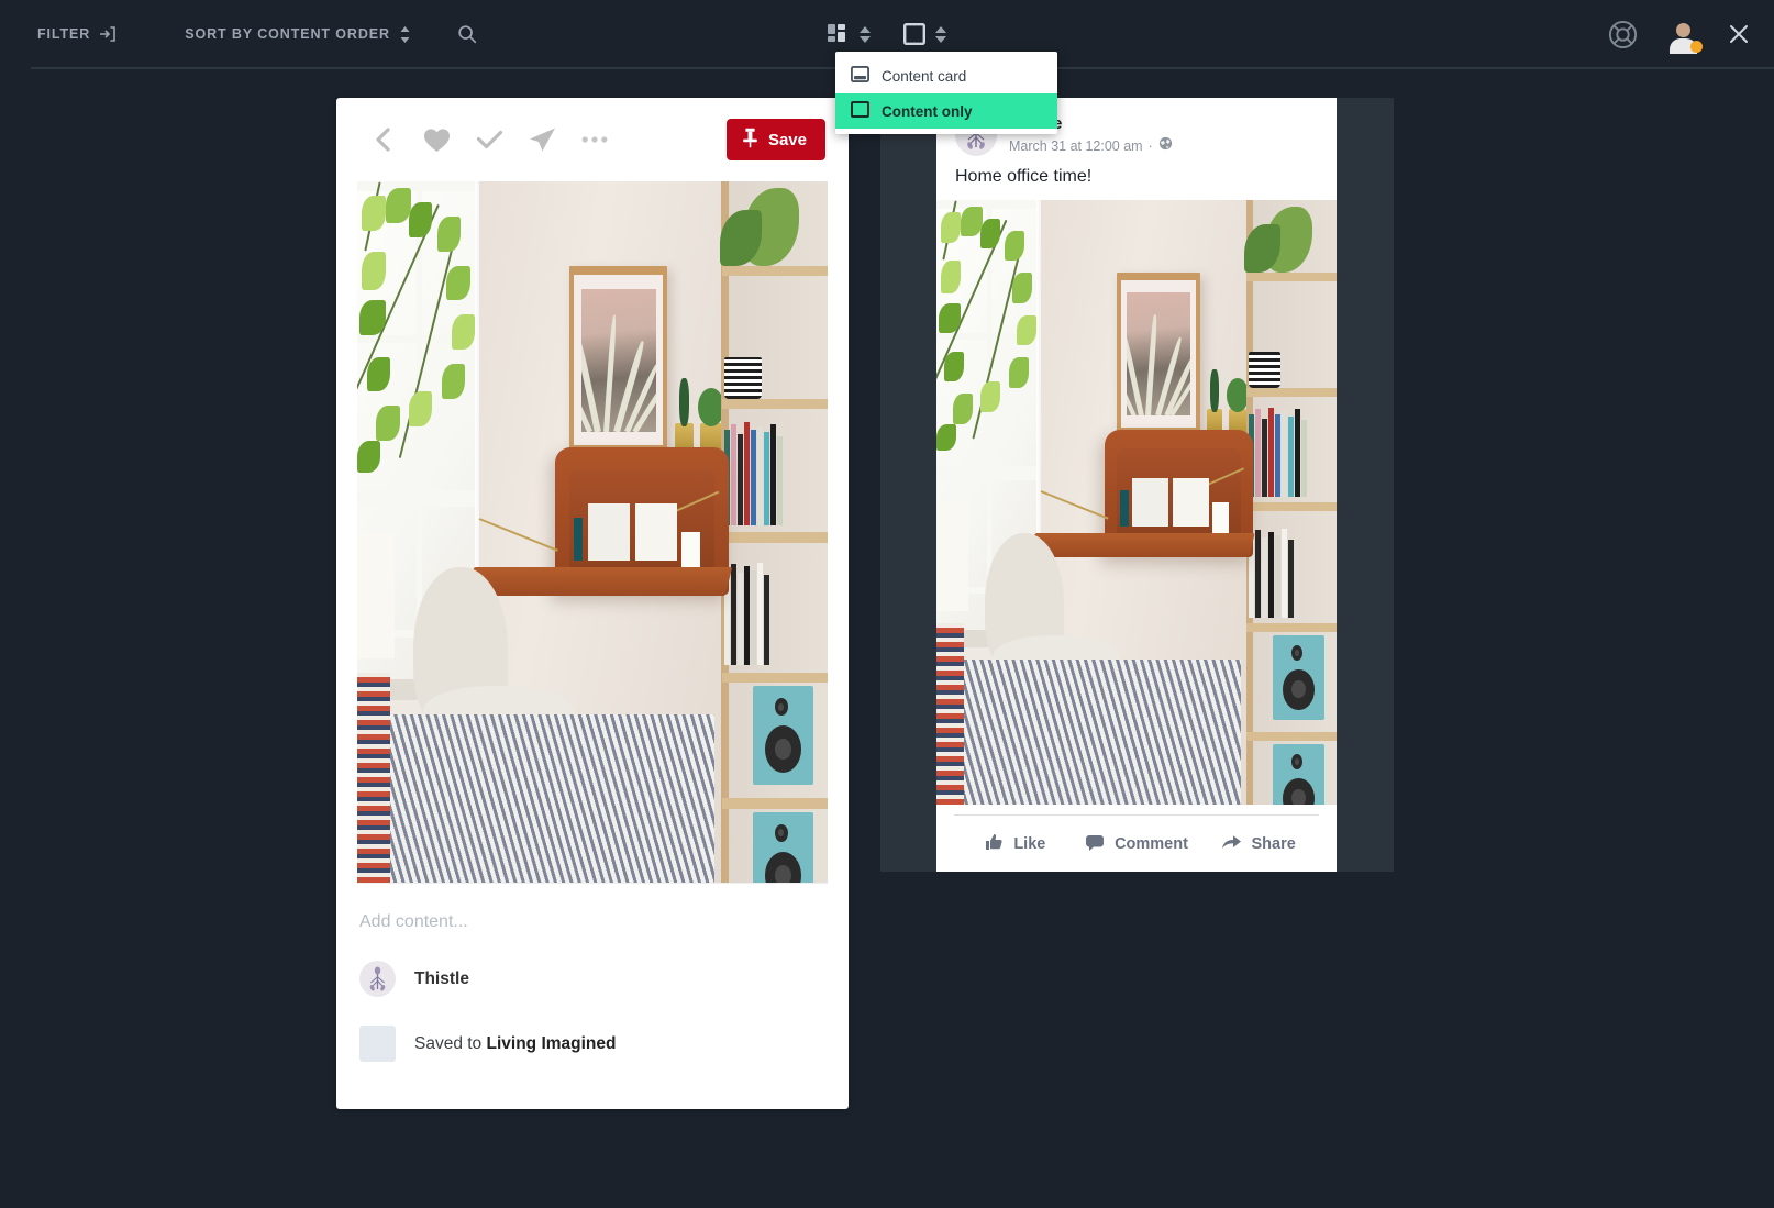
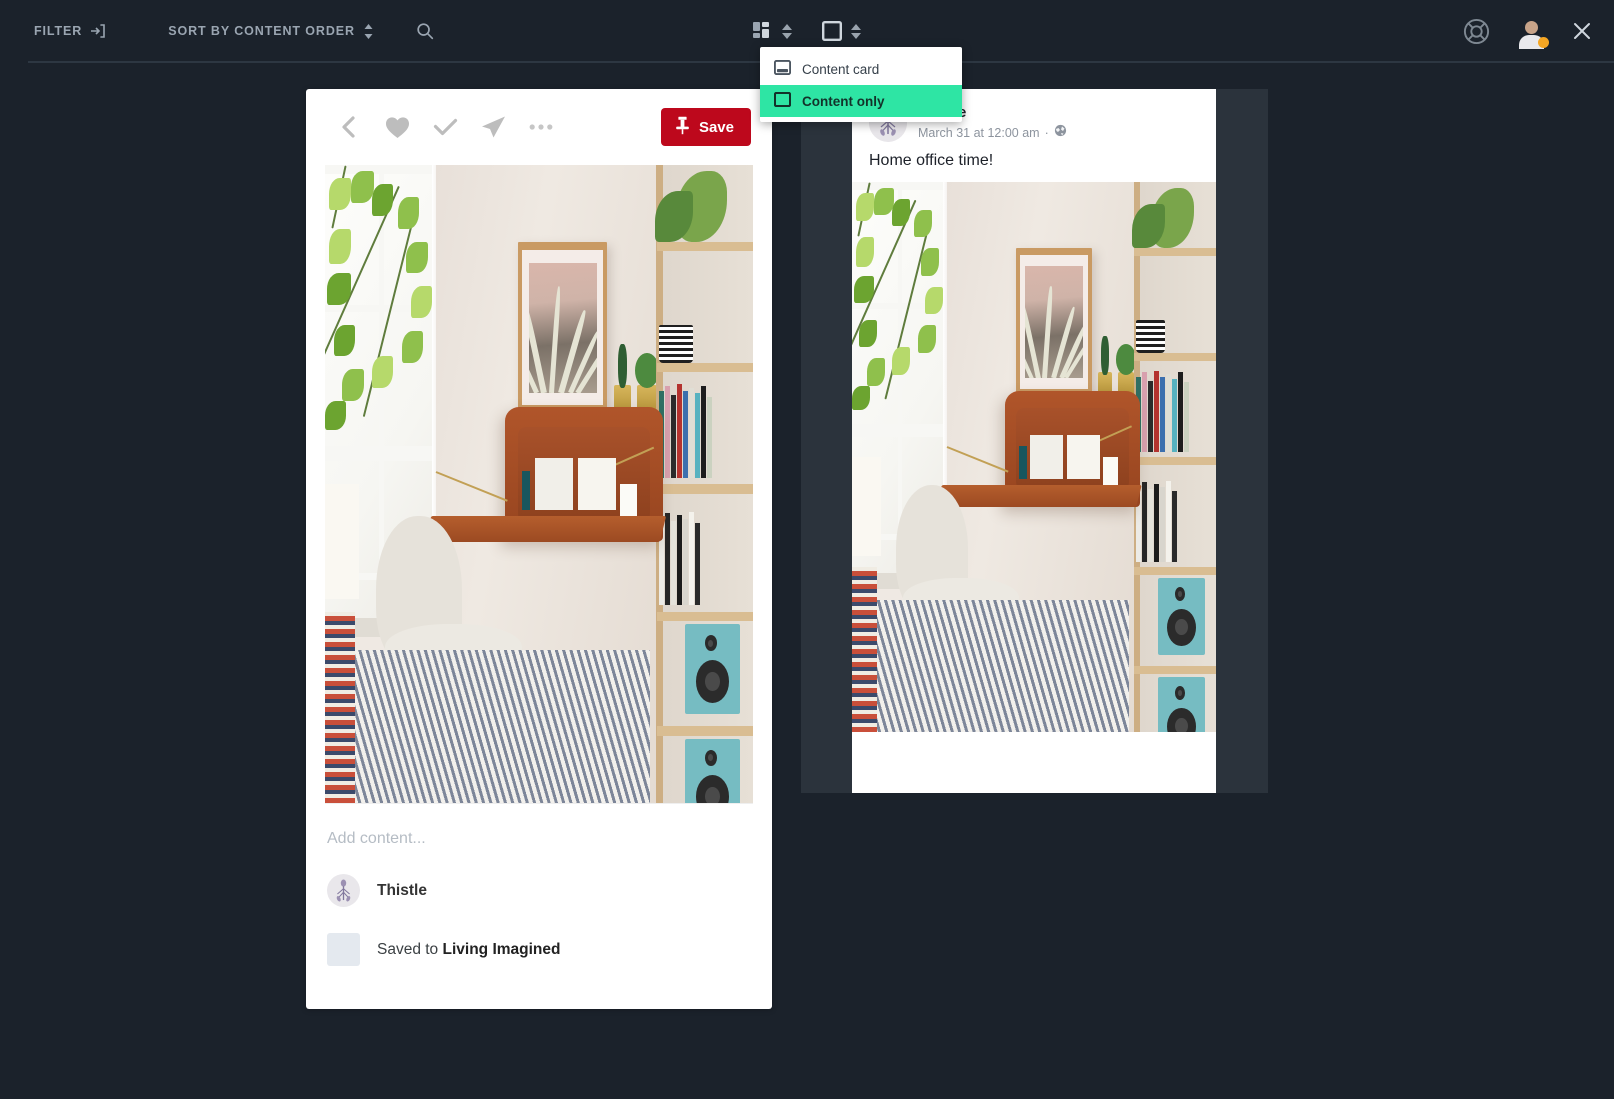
  FILTER
  SORT BY CONTENT ORDER
  Content card
  Content only
  March 31 at 12:00 am
  ·
  Home office time!
- Like
- Comment
- Share
  Save
  Add content...
  Thistle
  Saved to Living Imagined
